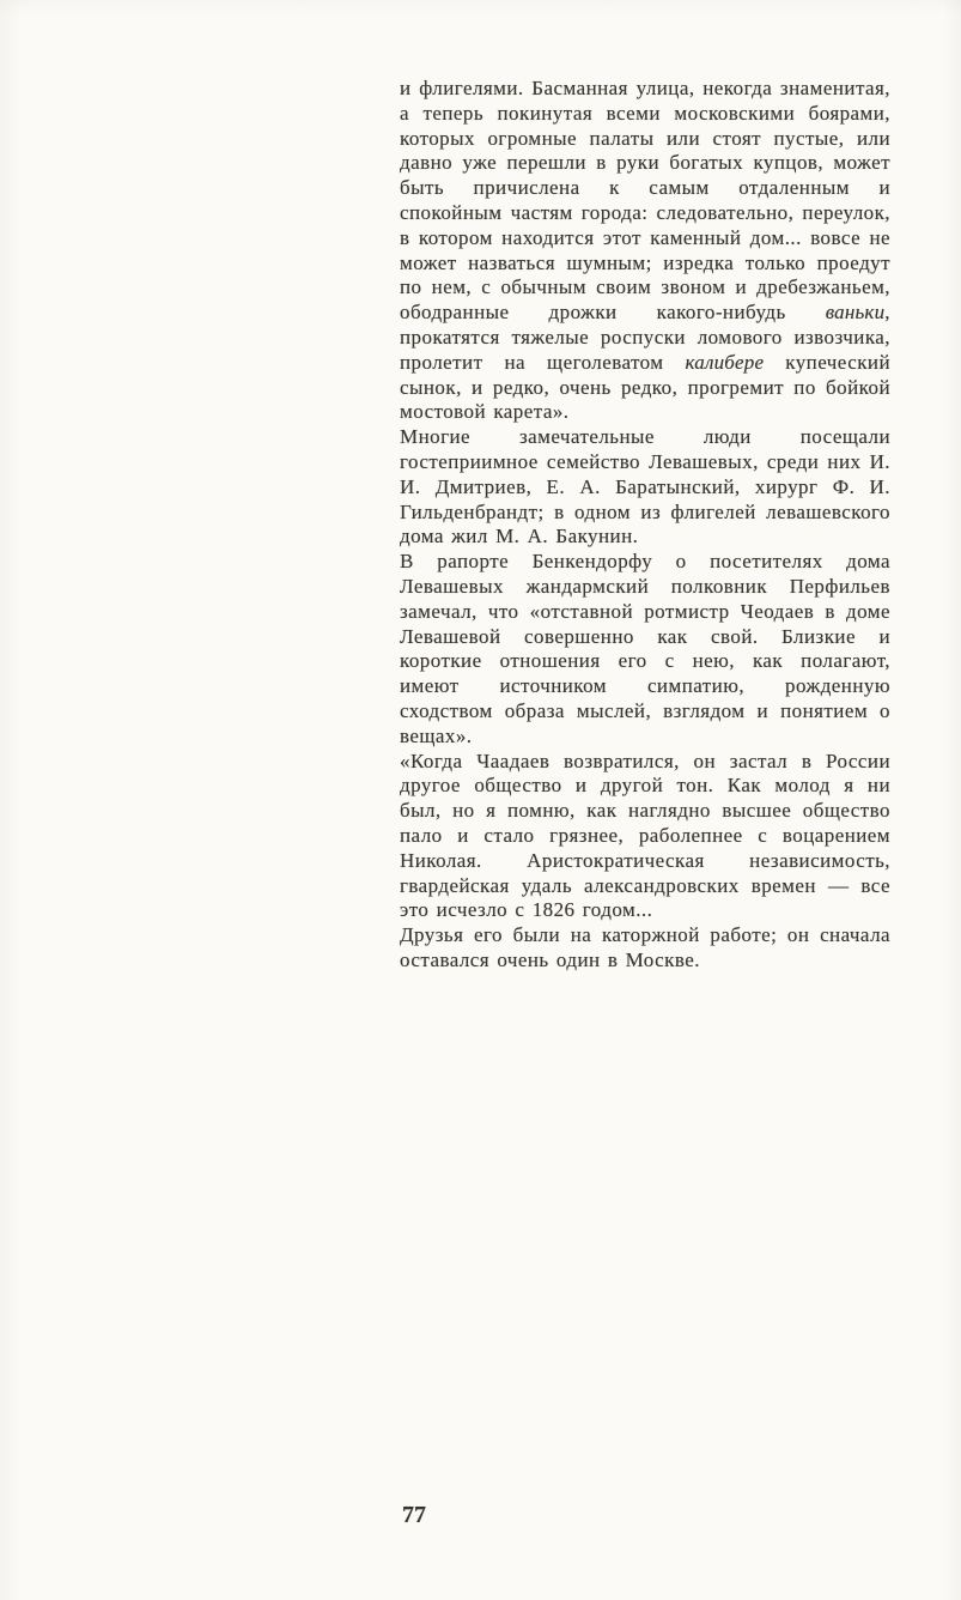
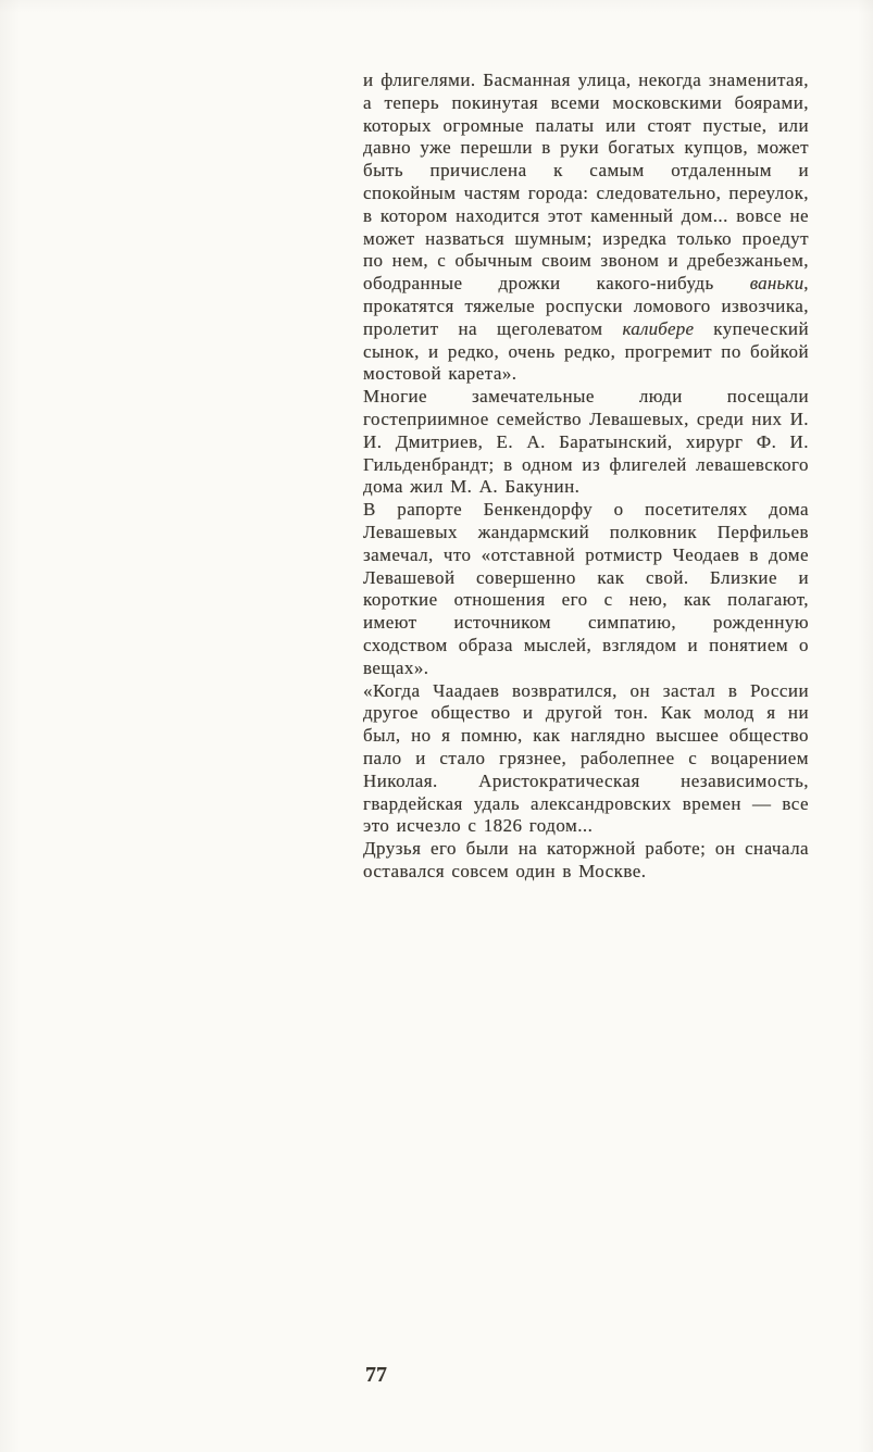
  и флигелями. Басманная улица, некогда знаменитая, а теперь покинутая всеми московскими боярами, которых огромные палаты или стоят пустые, или давно уже перешли в руки богатых купцов, может быть причислена к самым отдаленным и спокойным частям города: следовательно, переулок, в котором находится этот каменный дом... вовсе не может назваться шумным; изредка только проедут по нем, с обычным своим звоном и дребезжаньем, ободранные дрожки какого-нибудь ваньки, прокатятся тяжелые роспуски ломового извозчика, пролетит на щеголеватом калибере купеческий сынок, и редко, очень редко, прогремит по бойкой мостовой карета».
  Многие замечательные люди посещали гостеприимное семейство Левашевых, среди них И. И. Дмитриев, Е. А. Баратынский, хирург Ф. И. Гильденбрандт; в одном из флигелей левашевского дома жил М. А. Бакунин.
  В рапорте Бенкендорфу о посетителях дома Левашевых жандармский полковник Перфильев замечал, что «отставной ротмистр Чеодаев в доме Левашевой совершенно как свой. Близкие и короткие отношения его с нею, как полагают, имеют источником симпатию, рожденную сходством образа мыслей, взглядом и понятием о вещах».
  «Когда Чаадаев возвратился, он застал в России другое общество и другой тон. Как молод я ни был, но я помню, как наглядно высшее общество пало и стало грязнее, раболепнее с воцарением Николая. Аристократическая независимость, гвардейская удаль александровских времен — все это исчезло с 1826 годом...
- Друзья его были на каторжной работе; он сначала оставался очень один в Москве.
+ Друзья его были на каторжной работе; он сначала оставался совсем один в Москве.
  77
